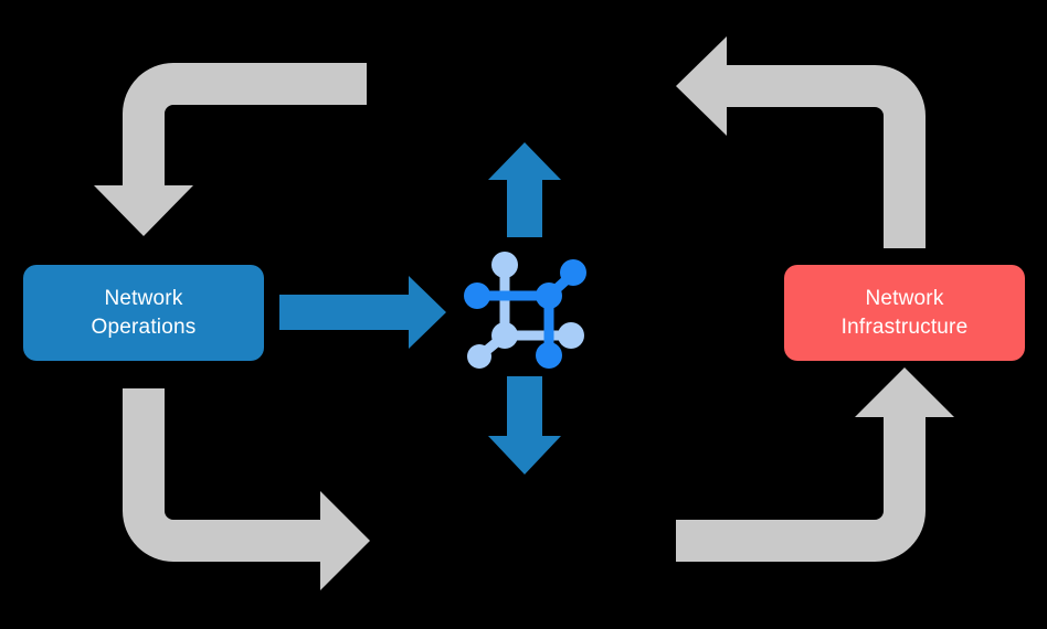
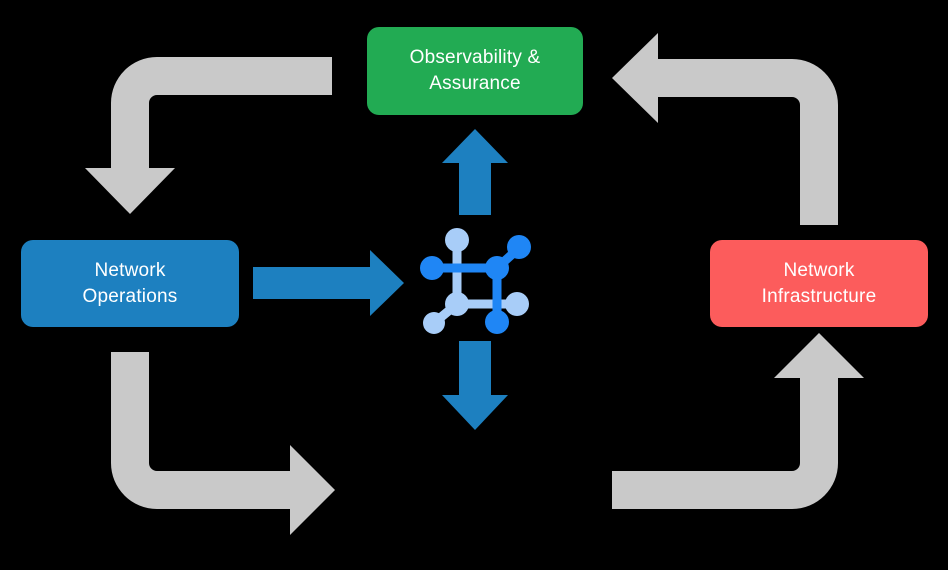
+ Observability &
+ Assurance
  Network
  Operations
  Network
  Infrastructure
